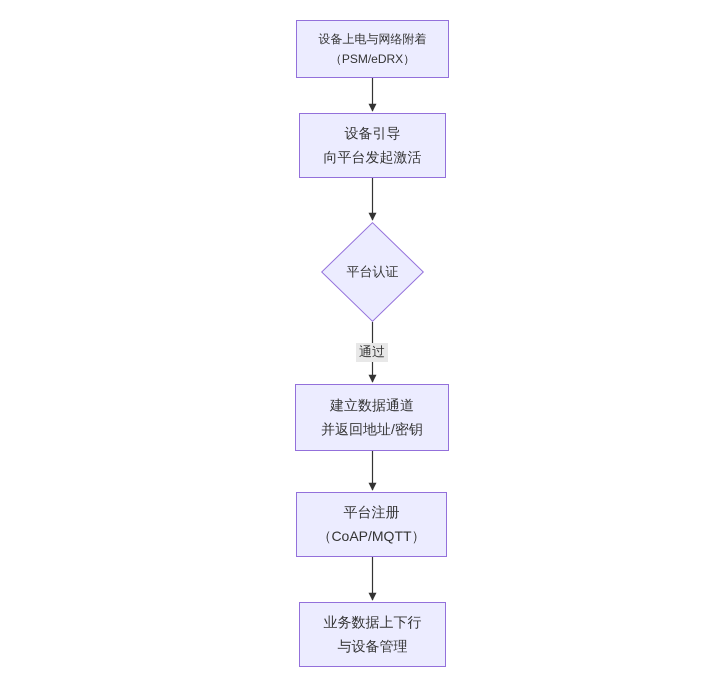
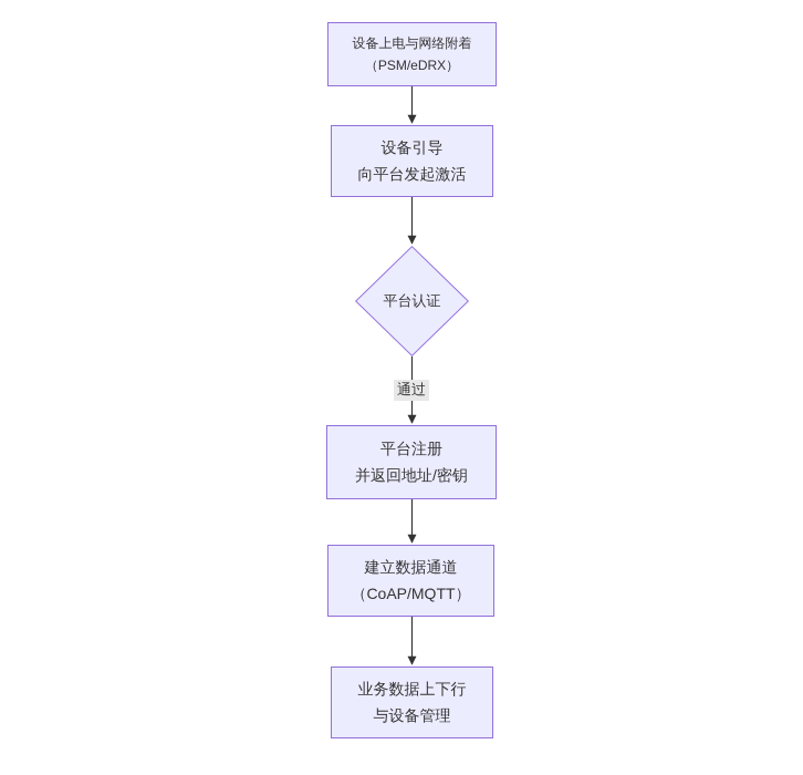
  设备上电与网络附着
  （PSM/eDRX）
  设备引导
  向平台发起激活
  平台认证
  通过
- 建立数据通道
+ 平台注册
  并返回地址/密钥
- 平台注册
+ 建立数据通道
  （CoAP/MQTT）
  业务数据上下行
  与设备管理
